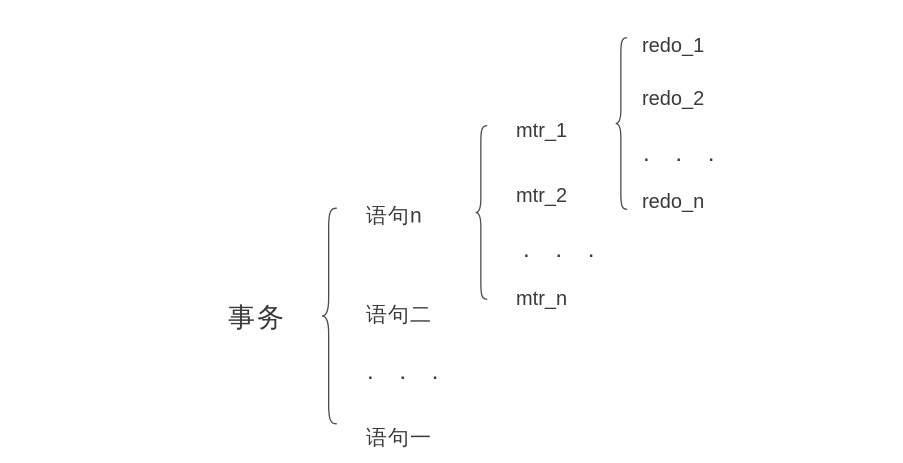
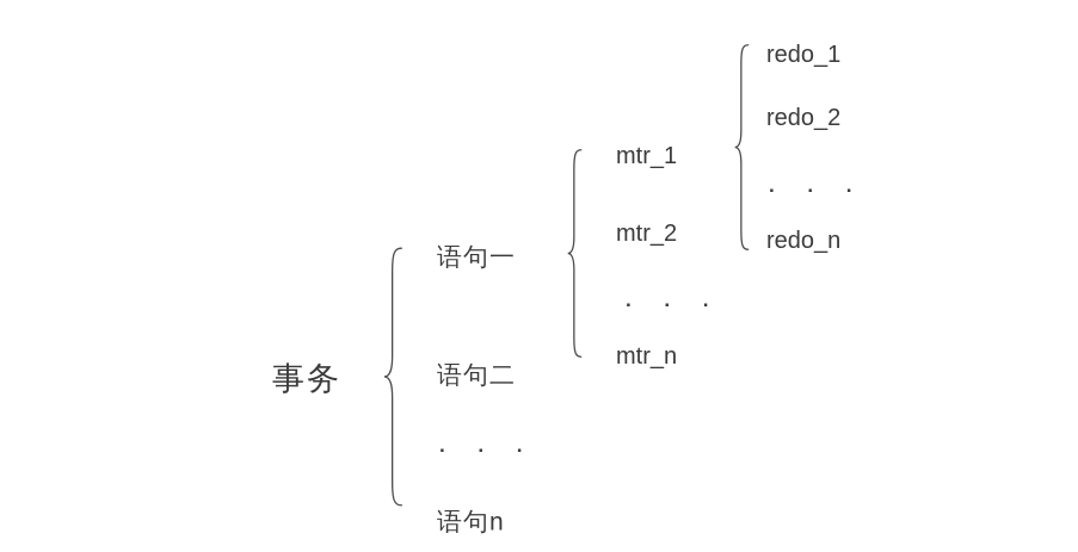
  事务
- 语句n
+ 语句一
  语句二
  · · ·
- 语句一
+ 语句n
  mtr_1
  mtr_2
  · · ·
  mtr_n
  redo_1
  redo_2
  · · ·
  redo_n
